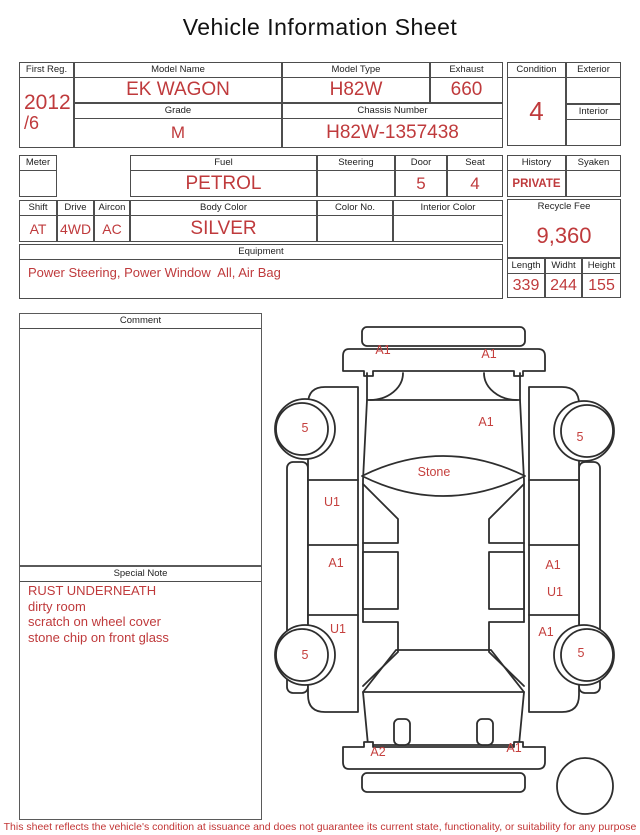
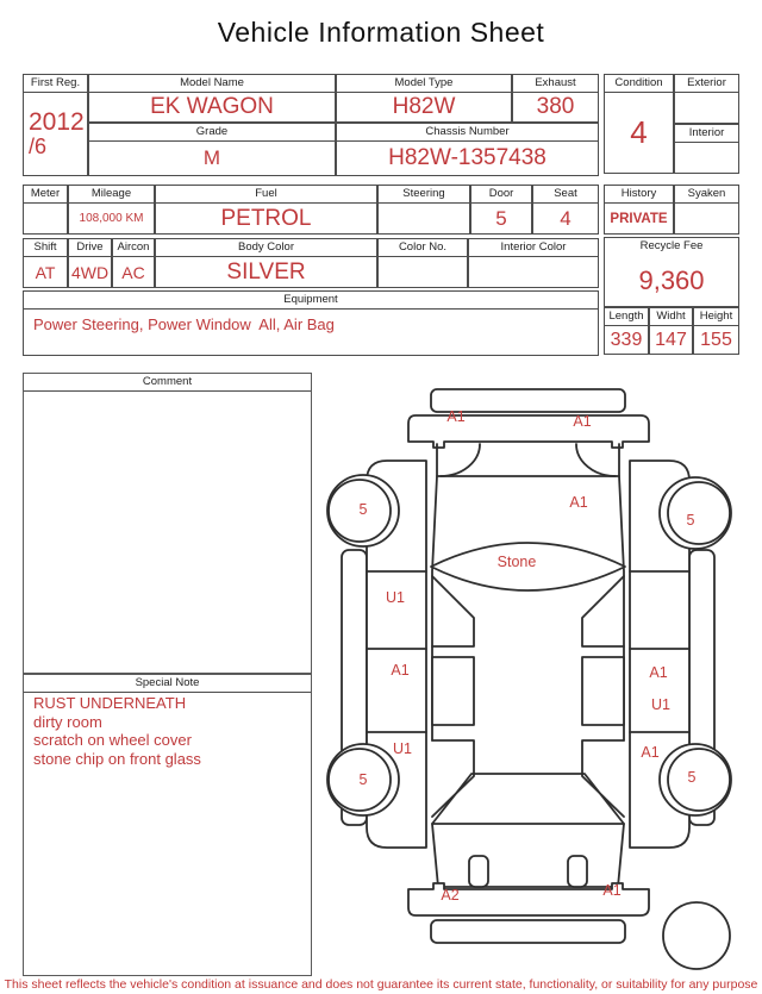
  Vehicle Information Sheet
  First Reg.
  2012
  /6
  Model Name
  EK WAGON
  Model Type
  H82W
  Exhaust
- 660
+ 380
  Grade
  M
  Chassis Number
  H82W-1357438
  Condition
  4
  Exterior
  Interior
  Meter
+ Mileage
+ 108,000 KM
  Fuel
  PETROL
  Steering
  Door
  5
  Seat
  4
  History
  PRIVATE
  Syaken
  Shift
  AT
  Drive
  4WD
  Aircon
  AC
  Body Color
  SILVER
  Color No.
  Interior Color
  Recycle Fee
  9,360
  Equipment
  Power Steering, Power Window All, Air Bag
  Length
  339
  Widht
- 244
+ 147
  Height
  155
  Comment
  Special Note
  RUST UNDERNEATH
  dirty room
  scratch on wheel cover
  stone chip on front glass
  A1
  A1
  A1
  Stone
  5
  5
  U1
  A1
  U1
  A1
  U1
  A1
  5
  5
  A2
  A1
  This sheet reflects the vehicle's condition at issuance and does not guarantee its current state, functionality, or suitability for any purpose
